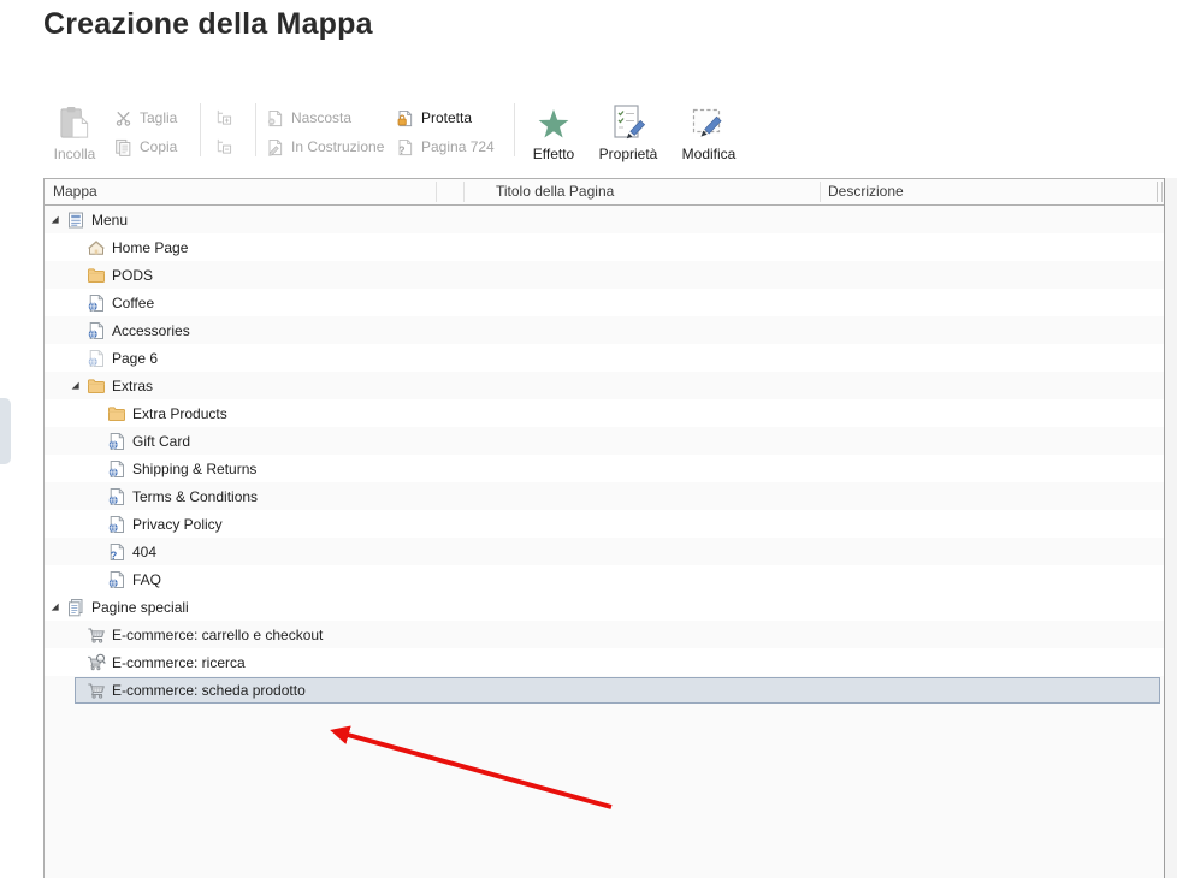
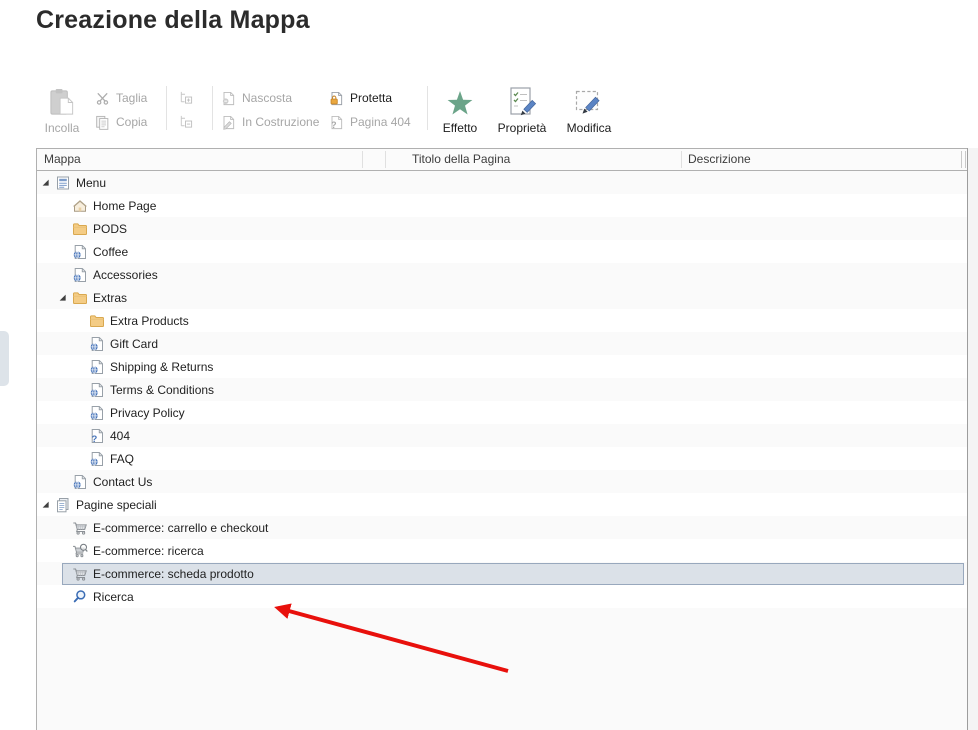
  Creazione della Mappa
  Incolla
  Taglia
  Copia
  Nascosta
  In Costruzione
  Protetta
  ?
- Pagina 724
+ Pagina 404
  Effetto
  Proprietà
  Modifica
  Mappa
  Titolo della Pagina
  Descrizione
  Menu
  Home Page
  PODS
  Coffee
  Accessories
- Page 6
  Extras
  Extra Products
  Gift Card
  Shipping & Returns
  Terms & Conditions
  Privacy Policy
  ?
  404
  FAQ
+ Contact Us
  Pagine speciali
  E-commerce: carrello e checkout
  E-commerce: ricerca
  E-commerce: scheda prodotto
+ Ricerca
